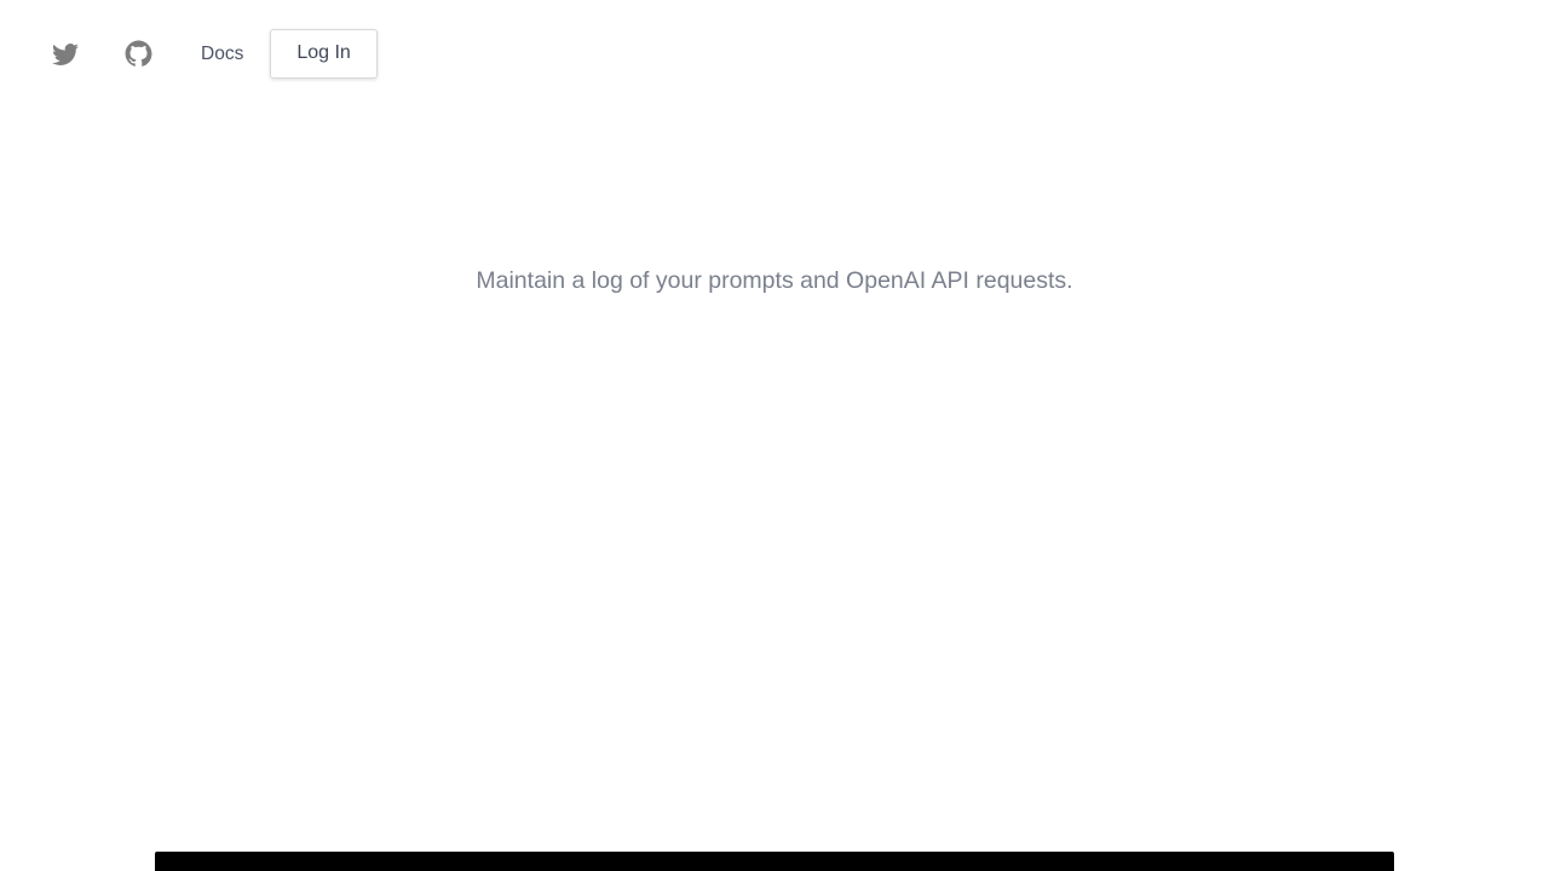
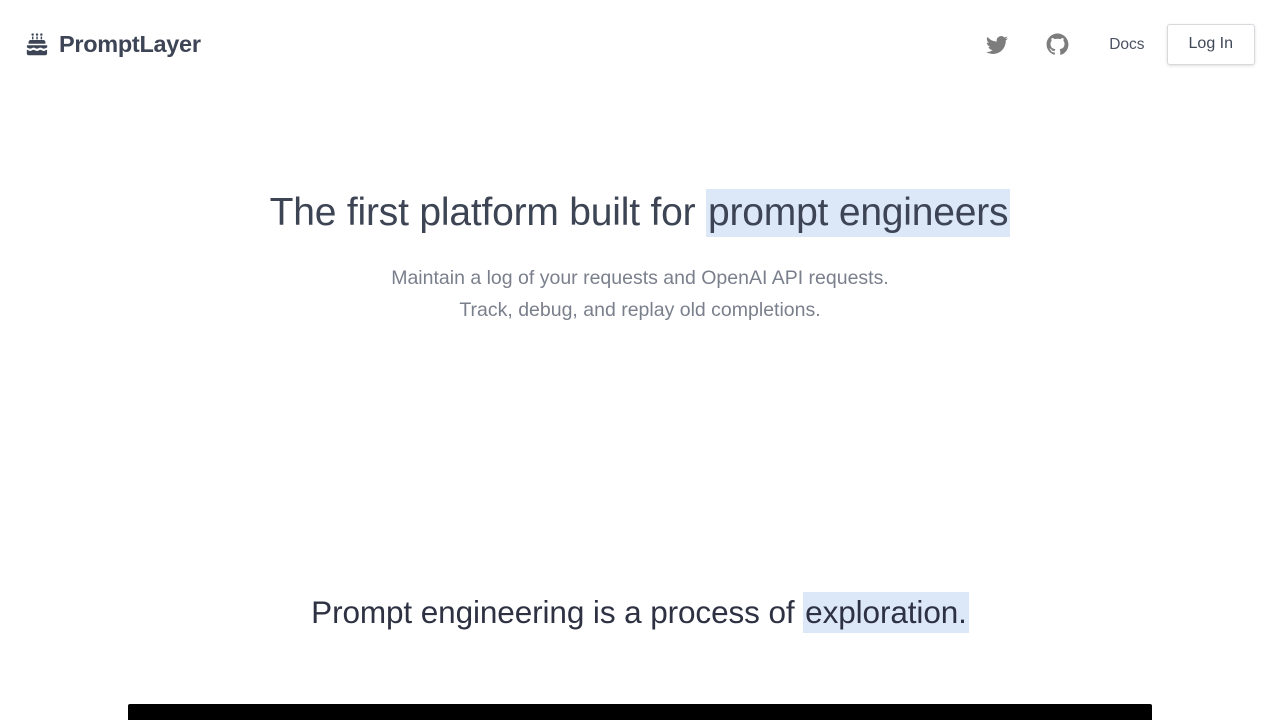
+ PromptLayer
  Docs
  Log In
+ The first platform built for prompt engineers
- Maintain a log of your prompts and OpenAI API requests.
+ Maintain a log of your requests and OpenAI API requests.
+ Track, debug, and replay old completions.
+ Prompt engineering is a process of exploration.
